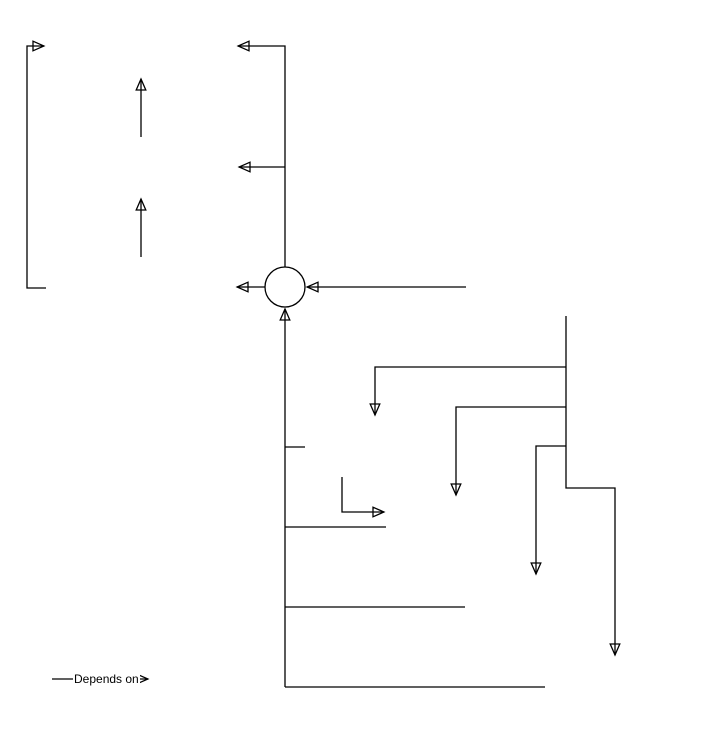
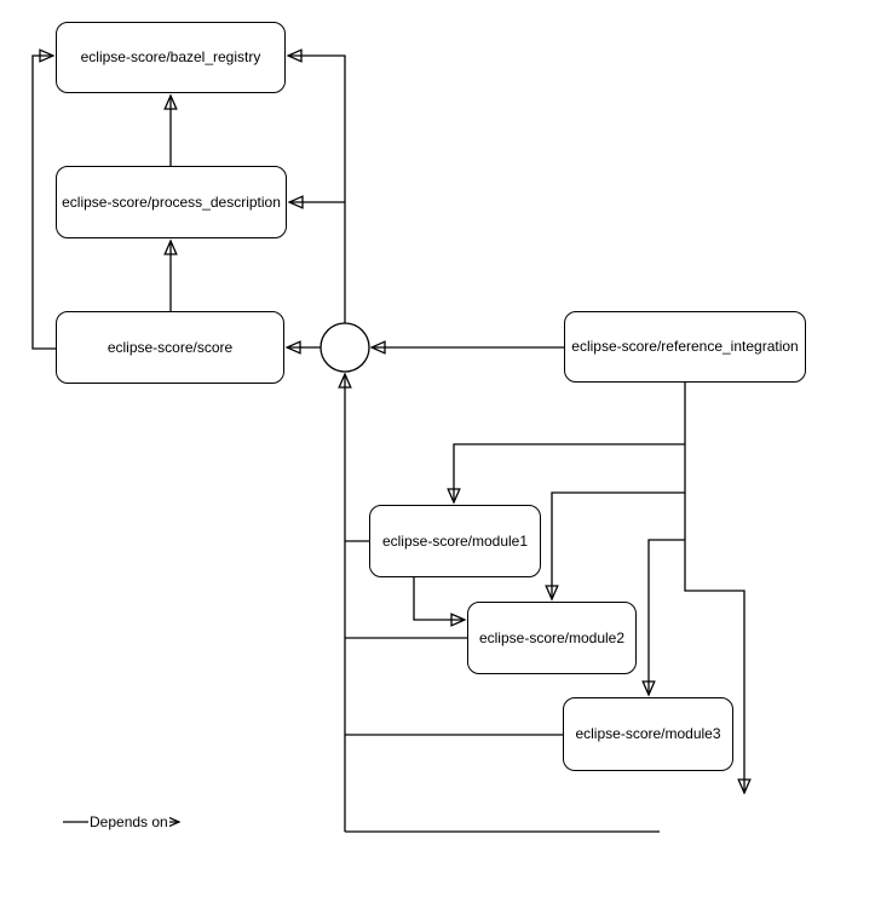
+ eclipse-score/bazel_registry
+ eclipse-score/process_description
+ eclipse-score/score
+ eclipse-score/reference_integration
+ eclipse-score/module1
+ eclipse-score/module2
+ eclipse-score/module3
  Depends on
